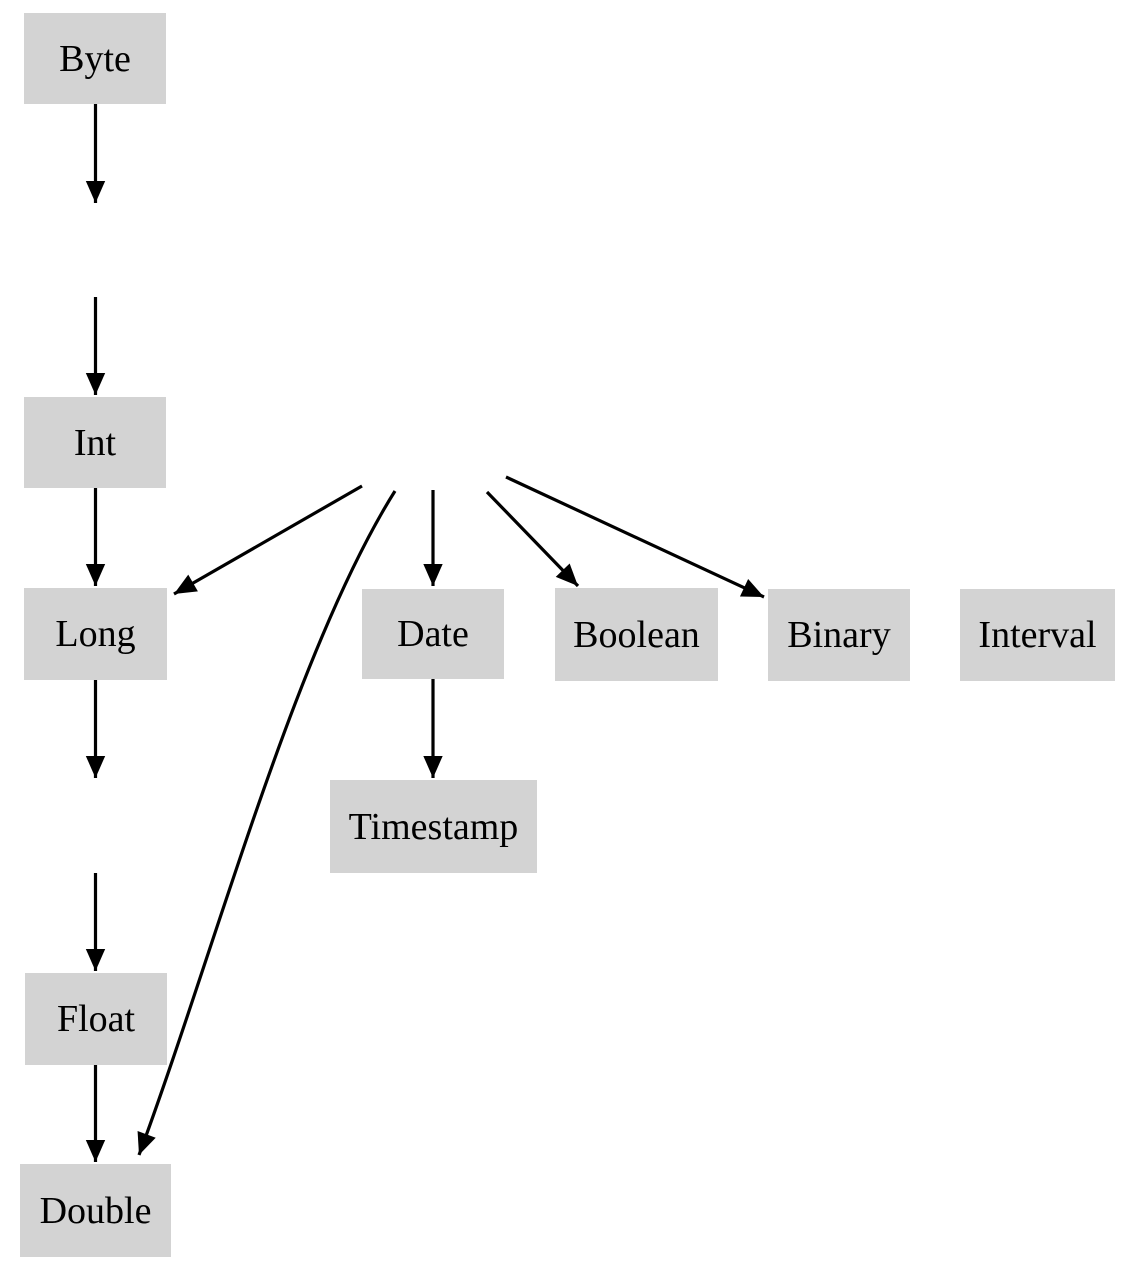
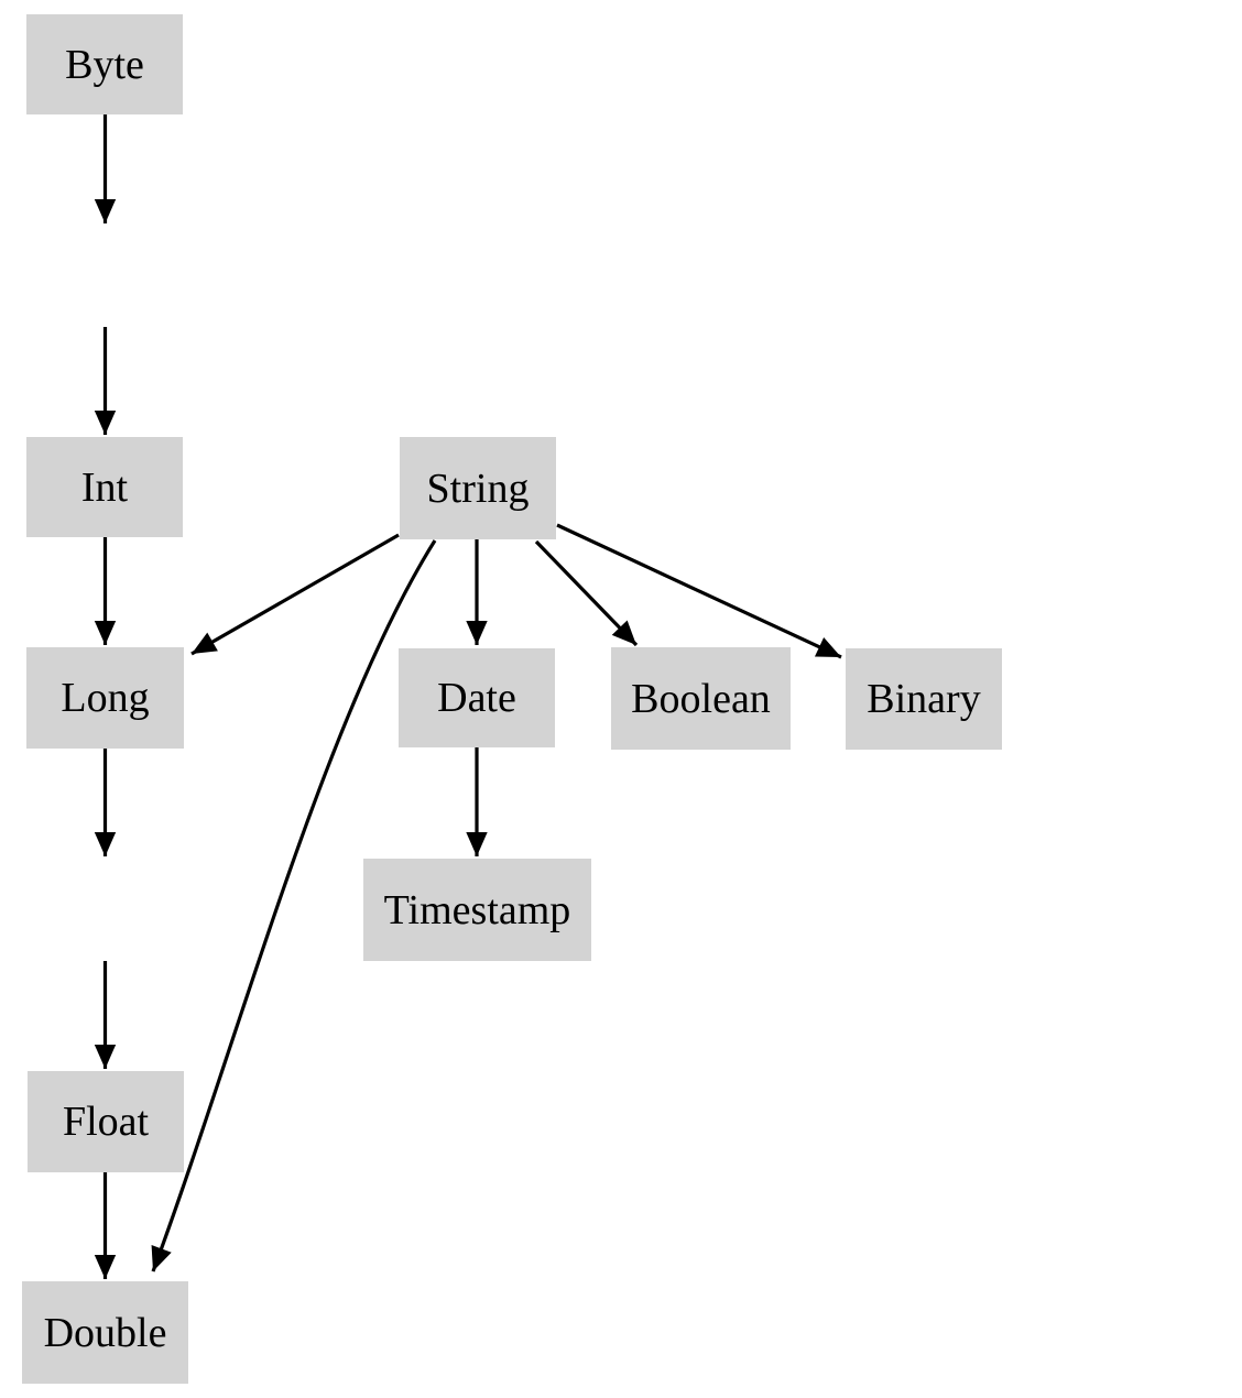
  Byte
  Int
  Long
  Float
  Double
+ String
  Date
  Timestamp
  Boolean
  Binary
- Interval
